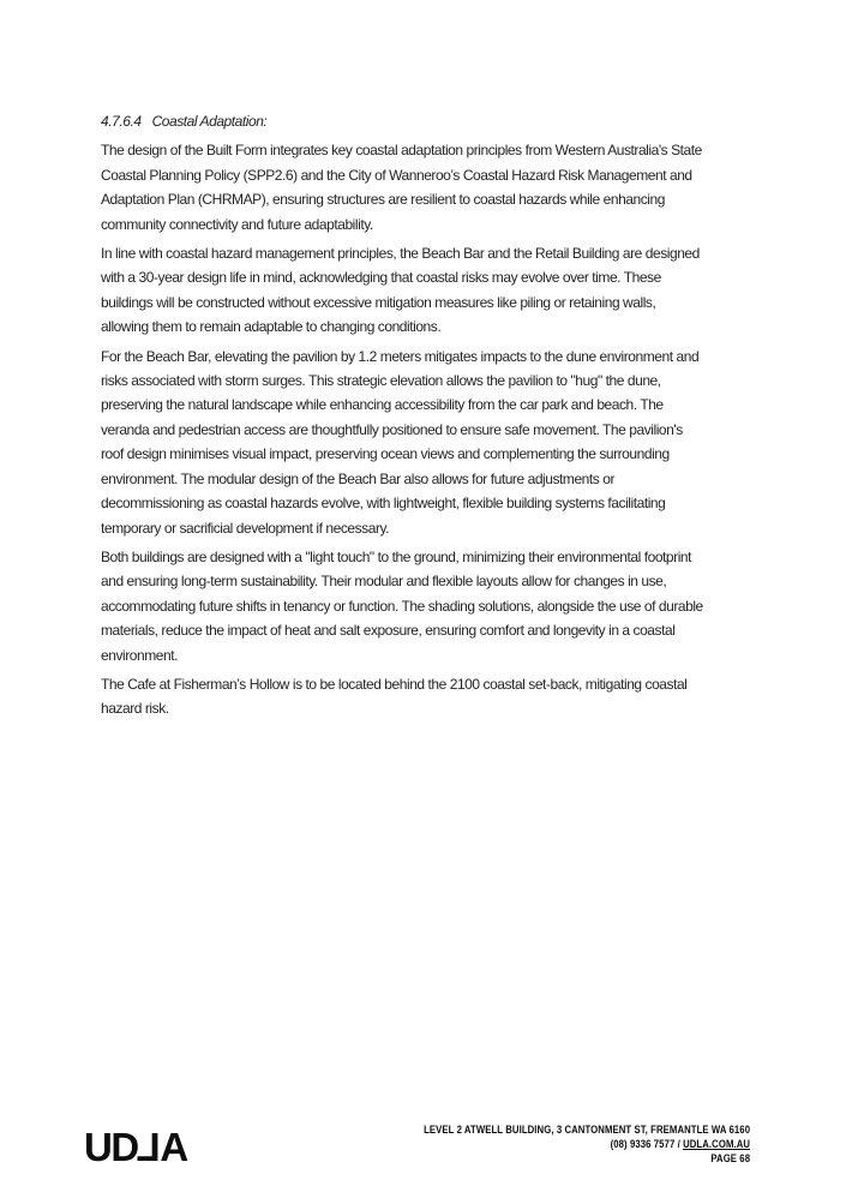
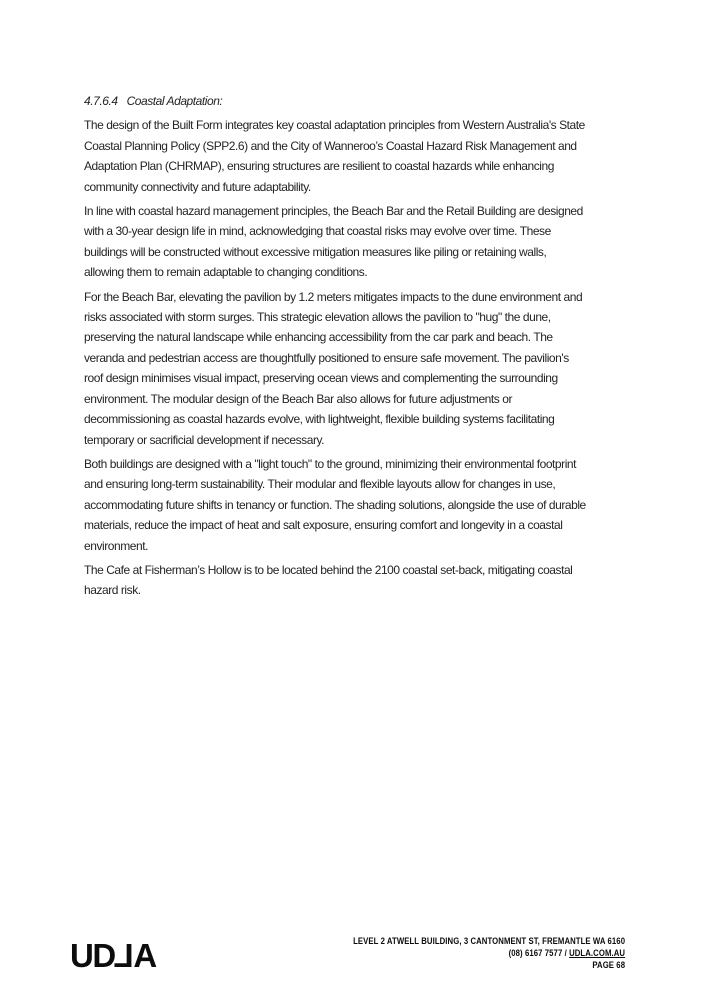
  4.7.6.4 Coastal Adaptation:
  The design of the Built Form integrates key coastal adaptation principles from Western Australia's State
  Coastal Planning Policy (SPP2.6) and the City of Wanneroo’s Coastal Hazard Risk Management and
  Adaptation Plan (CHRMAP), ensuring structures are resilient to coastal hazards while enhancing
  community connectivity and future adaptability.
  In line with coastal hazard management principles, the Beach Bar and the Retail Building are designed
  with a 30-year design life in mind, acknowledging that coastal risks may evolve over time. These
  buildings will be constructed without excessive mitigation measures like piling or retaining walls,
  allowing them to remain adaptable to changing conditions.
  For the Beach Bar, elevating the pavilion by 1.2 meters mitigates impacts to the dune environment and
  risks associated with storm surges. This strategic elevation allows the pavilion to "hug" the dune,
  preserving the natural landscape while enhancing accessibility from the car park and beach. The
  veranda and pedestrian access are thoughtfully positioned to ensure safe movement. The pavilion's
  roof design minimises visual impact, preserving ocean views and complementing the surrounding
  environment. The modular design of the Beach Bar also allows for future adjustments or
  decommissioning as coastal hazards evolve, with lightweight, flexible building systems facilitating
  temporary or sacrificial development if necessary.
  Both buildings are designed with a "light touch" to the ground, minimizing their environmental footprint
  and ensuring long-term sustainability. Their modular and flexible layouts allow for changes in use,
  accommodating future shifts in tenancy or function. The shading solutions, alongside the use of durable
  materials, reduce the impact of heat and salt exposure, ensuring comfort and longevity in a coastal
  environment.
  The Cafe at Fisherman’s Hollow is to be located behind the 2100 coastal set-back, mitigating coastal
  hazard risk.
  LEVEL 2 ATWELL BUILDING, 3 CANTONMENT ST, FREMANTLE WA 6160
- (08) 9336 7577 / UDLA.COM.AU
+ (08) 6167 7577 / UDLA.COM.AU
  PAGE 68
